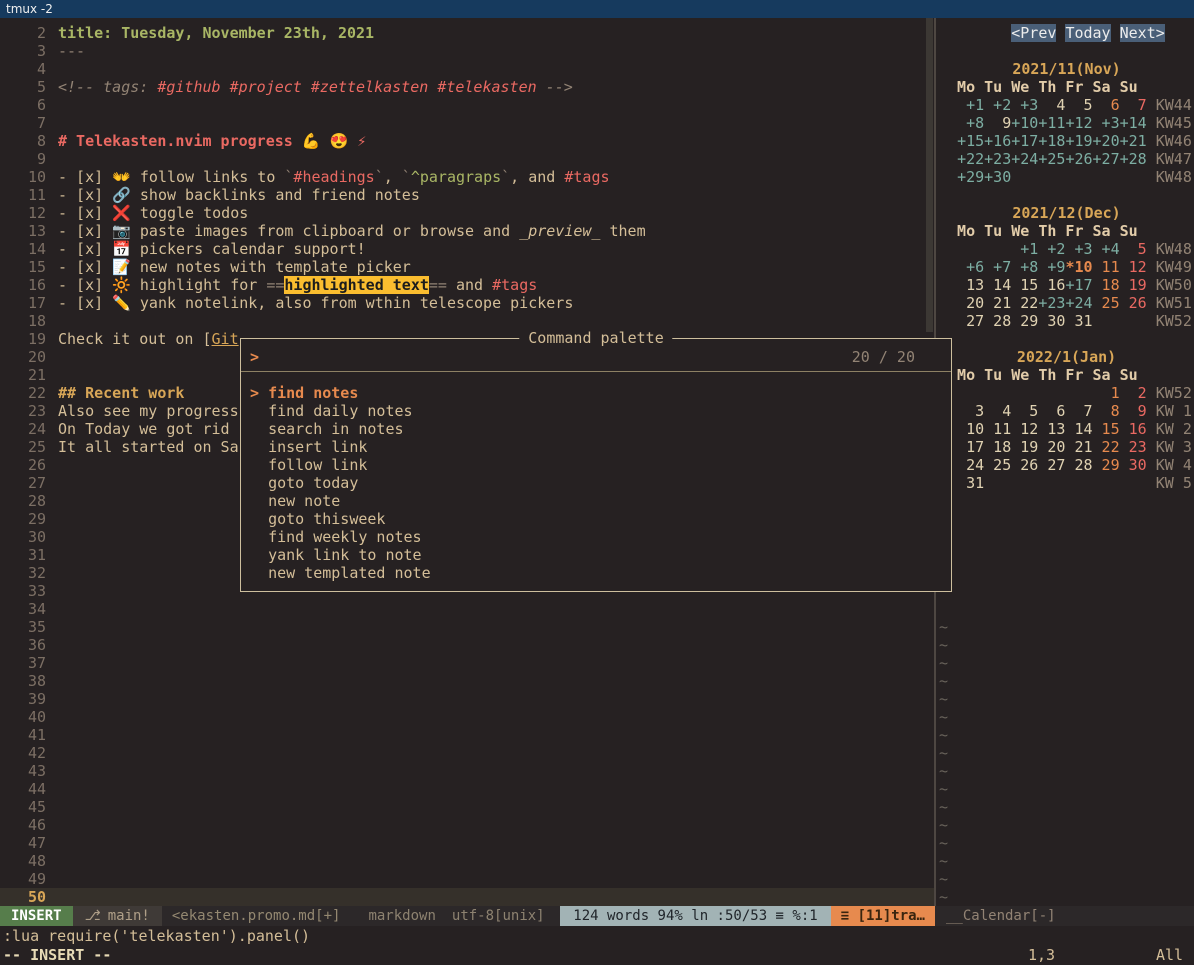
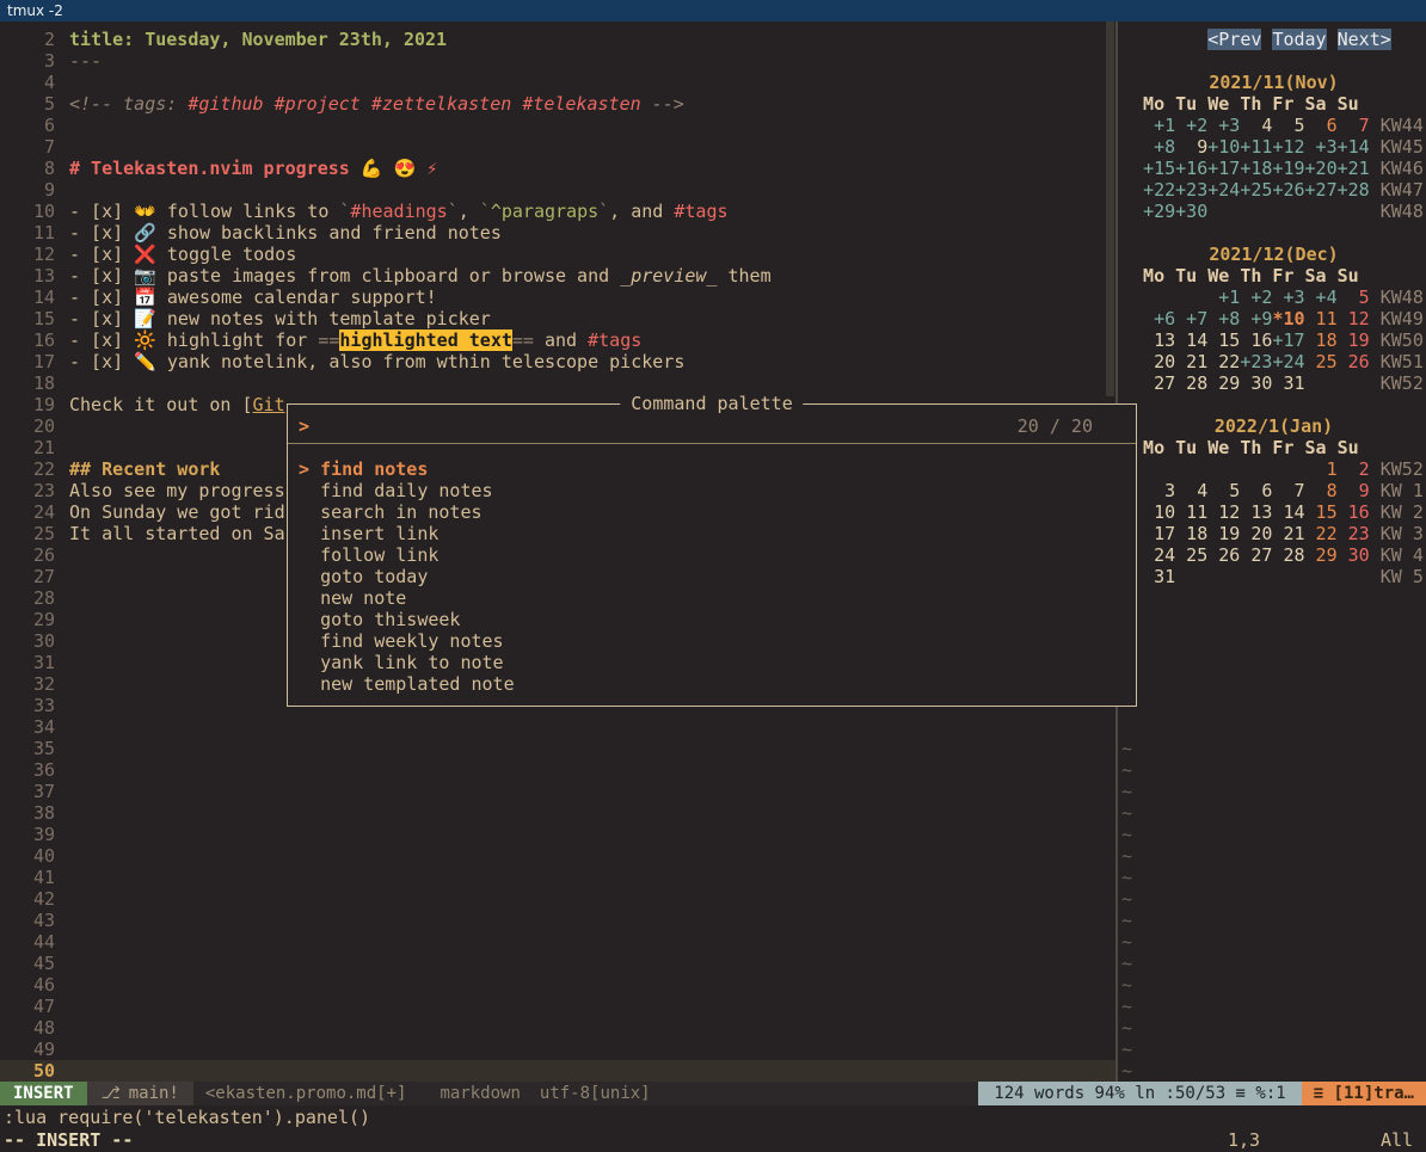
  tmux -2
  2 title: Tuesday, November 23th, 2021
  3 ---
  4
  5 <!-- tags: #github #project #zettelkasten #telekasten -->
  6
  7
  8 # Telekasten.nvim progress 💪 😍 ⚡
  9
  10 - [x] 👐 follow links to `#headings`, `^paragraps`, and #tags
  11 - [x] 🔗 show backlinks and friend notes
  12 - [x] ❌ toggle todos
  13 - [x] 📷 paste images from clipboard or browse and _preview_ them
- 14 - [x] 📅 pickers calendar support!
+ 14 - [x] 📅 awesome calendar support!
  15 - [x] 📝 new notes with template picker
  16 - [x] 🔆 highlight for ==highlighted text== and #tags
  17 - [x] ✏️ yank notelink, also from wthin telescope pickers
  18
  19 Check it out on [Git
  20
  21
  22 ## Recent work
  23 Also see my progress
- 24 On Today we got rid
+ 24 On Sunday we got rid
  25 It all started on Sa
  26
  27
  28
  29
  30
  31
  32
  33
  34
  35
  36
  37
  38
  39
  40
  41
  42
  43
  44
  45
  46
  47
  48
  49
  50
  <Prev Today Next>
  2021/11(Nov)
  Mo Tu We Th Fr Sa Su
  +1 +2 +3 4 5 6 7 KW44
  +8 9+10+11+12 +3+14 KW45
  +15+16+17+18+19+20+21 KW46
  +22+23+24+25+26+27+28 KW47
  +29+30 KW48
  2021/12(Dec)
  Mo Tu We Th Fr Sa Su
  +1 +2 +3 +4 5 KW48
  +6 +7 +8 +9*10 11 12 KW49
  13 14 15 16+17 18 19 KW50
  20 21 22+23+24 25 26 KW51
  27 28 29 30 31 KW52
  2022/1(Jan)
  Mo Tu We Th Fr Sa Su
  1 2 KW52
  3 4 5 6 7 8 9 KW 1
  10 11 12 13 14 15 16 KW 2
  17 18 19 20 21 22 23 KW 3
  24 25 26 27 28 29 30 KW 4
  31 KW 5
  ~
  ~
  ~
  ~
  ~
  ~
  ~
  ~
  ~
  ~
  ~
  ~
  ~
  ~
  ~
  ~
  Command palette
  >
  20 / 20
  > find notes
  find daily notes
  search in notes
  insert link
  follow link
  goto today
  new note
  goto thisweek
  find weekly notes
  yank link to note
  new templated note
  INSERT
  ⎇ main!
  <ekasten.promo.md[+]
  markdown
  utf-8[unix]
  124 words 94% ln :50/53 ≡ %:1
  ≡ [11]tra…
- __Calendar[-]
  :lua require('telekasten').panel()
  -- INSERT --
  1,3
  All
